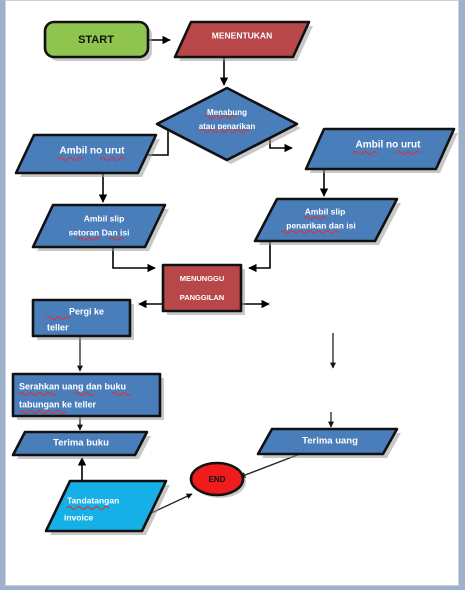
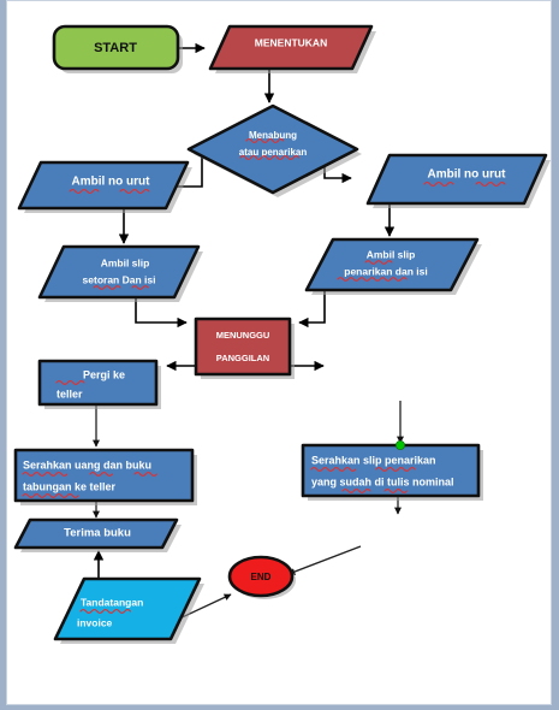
  START
  MENENTUKAN
  Menabung
  atau penarikan
  Ambil no urut
  Ambil no urut
  Ambil slip
  setoran Dan isi
  Ambil slip
  penarikan dan isi
  MENUNGGU
  PANGGILAN
  Pergi ke
  teller
  Serahkan uang dan buku
  tabungan ke teller
+ Serahkan slip penarikan
+ yang sudah di tulis nominal
  Terima buku
- Terima uang
  END
  Tandatangan
  invoice
